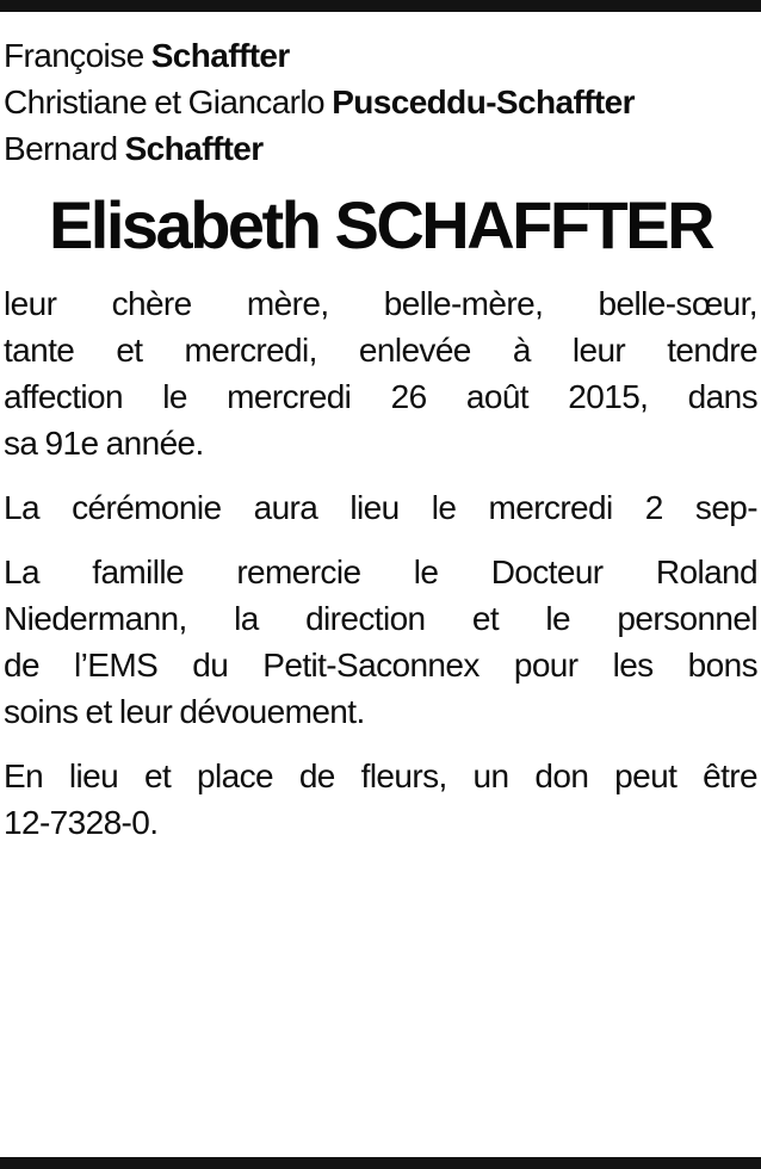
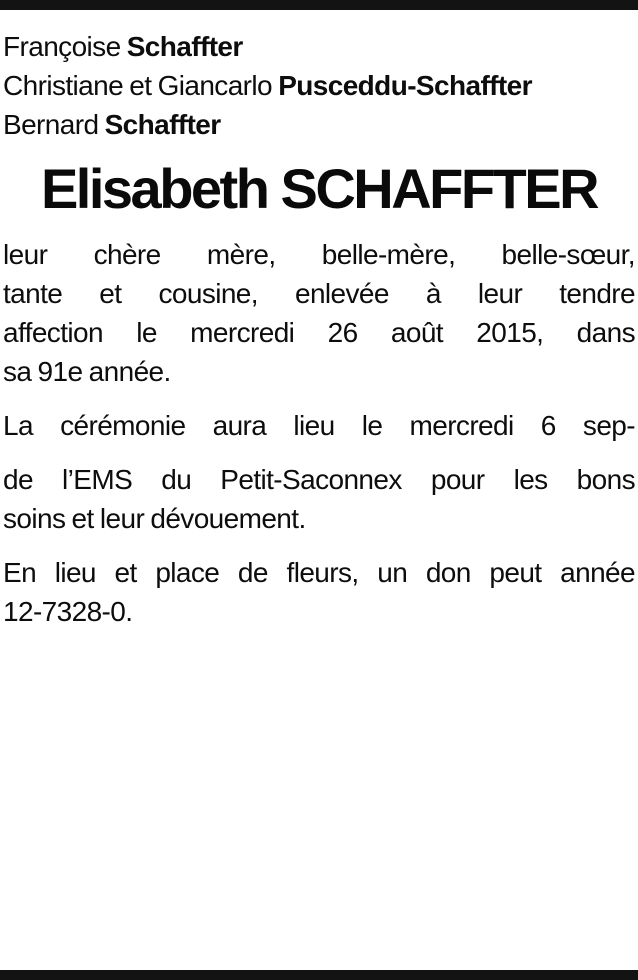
  Françoise Schaffter
  Christiane et Giancarlo Pusceddu-Schaffter
  Bernard Schaffter
  Elisabeth SCHAFFTER
  leur chère mère, belle-mère, belle-sœur,
- tante et mercredi, enlevée à leur tendre
+ tante et cousine, enlevée à leur tendre
  affection le mercredi 26 août 2015, dans
  sa 91e année.
- La cérémonie aura lieu le mercredi 2 sep-
+ La cérémonie aura lieu le mercredi 6 sep-
- La famille remercie le Docteur Roland
- Niedermann, la direction et le personnel
  de l’EMS du Petit-Saconnex pour les bons
  soins et leur dévouement.
- En lieu et place de fleurs, un don peut être
+ En lieu et place de fleurs, un don peut année
  12-7328-0.
